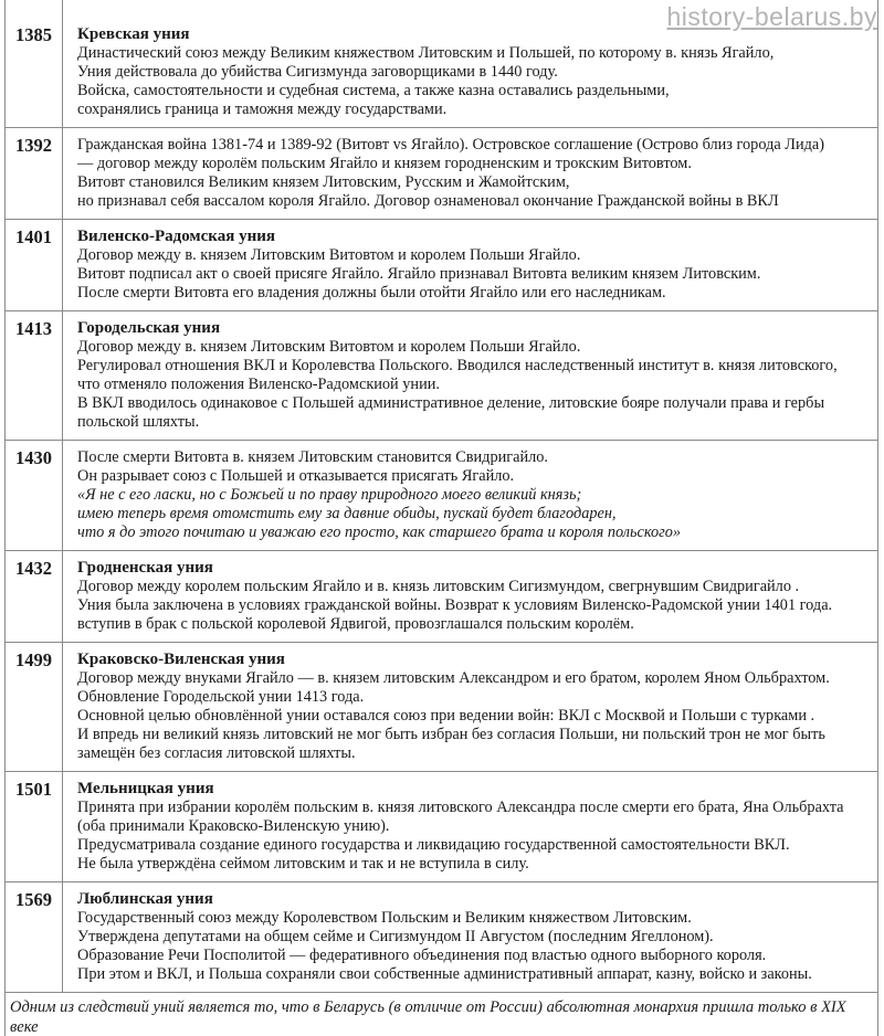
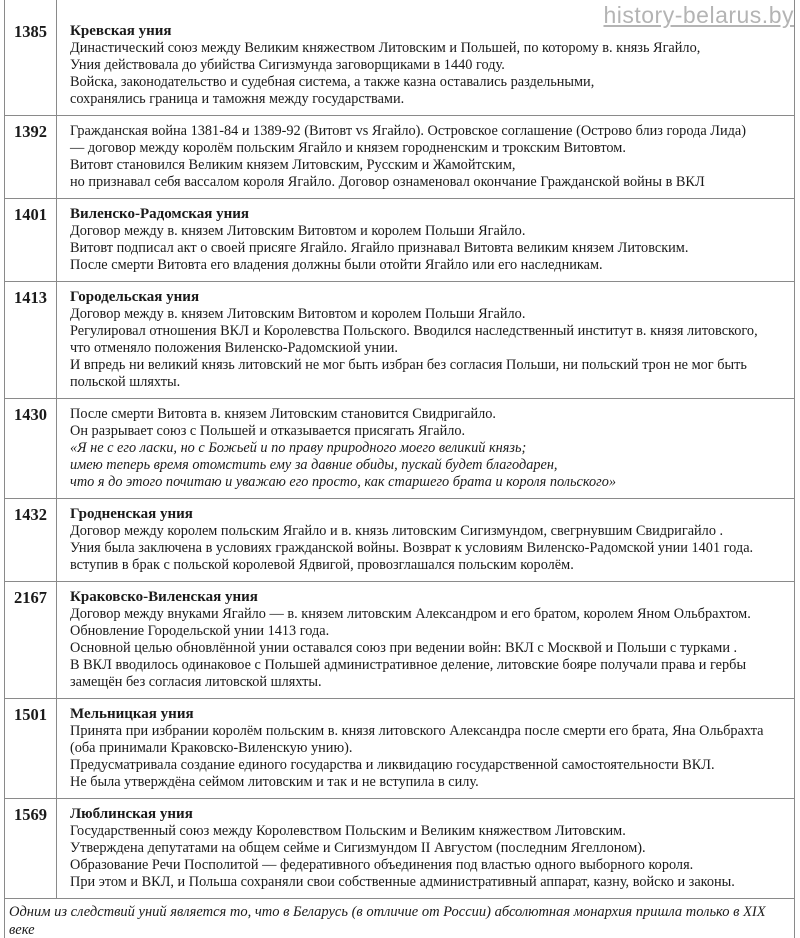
  history-belarus.by
  1385
  Кревская уния
  Династический союз между Великим княжеством Литовским и Польшей, по которому в. князь Ягайло,
  Уния действовала до убийства Сигизмунда заговорщиками в 1440 году.
- Войска, самостоятельности и судебная система, а также казна оставались раздельными,
+ Войска, законодательство и судебная система, а также казна оставались раздельными,
  сохранялись граница и таможня между государствами.
  1392
- Гражданская война 1381-74 и 1389-92 (Витовт vs Ягайло). Островское соглашение (Острово близ города Лида)
+ Гражданская война 1381-84 и 1389-92 (Витовт vs Ягайло). Островское соглашение (Острово близ города Лида)
  — договор между королём польским Ягайло и князем городненским и трокским Витовтом.
  Витовт становился Великим князем Литовским, Русским и Жамойтским,
  но признавал себя вассалом короля Ягайло. Договор ознаменовал окончание Гражданской войны в ВКЛ
  1401
  Виленско-Радомская уния
  Договор между в. князем Литовским Витовтом и королем Польши Ягайло.
  Витовт подписал акт о своей присяге Ягайло. Ягайло признавал Витовта великим князем Литовским.
  После смерти Витовта его владения должны были отойти Ягайло или его наследникам.
  1413
  Городельская уния
  Договор между в. князем Литовским Витовтом и королем Польши Ягайло.
  Регулировал отношения ВКЛ и Королевства Польского. Вводился наследственный институт в. князя литовского,
  что отменяло положения Виленско-Радомскиой унии.
- В ВКЛ вводилось одинаковое с Польшей административное деление, литовские бояре получали права и гербы
+ И впредь ни великий князь литовский не мог быть избран без согласия Польши, ни польский трон не мог быть
  польской шляхты.
  1430
  После смерти Витовта в. князем Литовским становится Свидригайло.
  Он разрывает союз с Польшей и отказывается присягать Ягайло.
  «Я не с его ласки, но с Божьей и по праву природного моего великий князь;
  имею теперь время отомстить ему за давние обиды, пускай будет благодарен,
  что я до этого почитаю и уважаю его просто, как старшего брата и короля польского»
  1432
  Гродненская уния
  Договор между королем польским Ягайло и в. князь литовским Сигизмундом, свегрнувшим Свидригайло .
  Уния была заключена в условиях гражданской войны. Возврат к условиям Виленско-Радомской унии 1401 года.
  вступив в брак с польской королевой Ядвигой, провозглашался польским королём.
- 1499
+ 2167
  Краковско-Виленская уния
  Договор между внуками Ягайло — в. князем литовским Александром и его братом, королем Яном Ольбрахтом.
  Обновление Городельской унии 1413 года.
  Основной целью обновлённой унии оставался союз при ведении войн: ВКЛ с Москвой и Польши с турками .
- И впредь ни великий князь литовский не мог быть избран без согласия Польши, ни польский трон не мог быть
+ В ВКЛ вводилось одинаковое с Польшей административное деление, литовские бояре получали права и гербы
  замещён без согласия литовской шляхты.
  1501
  Мельницкая уния
  Принята при избрании королём польским в. князя литовского Александра после смерти его брата, Яна Ольбрахта
  (оба принимали Краковско-Виленскую унию).
  Предусматривала создание единого государства и ликвидацию государственной самостоятельности ВКЛ.
  Не была утверждёна сеймом литовским и так и не вступила в силу.
  1569
  Люблинская уния
  Государственный союз между Королевством Польским и Великим княжеством Литовским.
  Утверждена депутатами на общем сейме и Сигизмундом II Августом (последним Ягеллоном).
  Образование Речи Посполитой — федеративного объединения под властью одного выборного короля.
  При этом и ВКЛ, и Польша сохраняли свои собственные административный аппарат, казну, войско и законы.
  Одним из следствий уний является то, что в Беларусь (в отличие от России) абсолютная монархия пришла только в XIX веке
